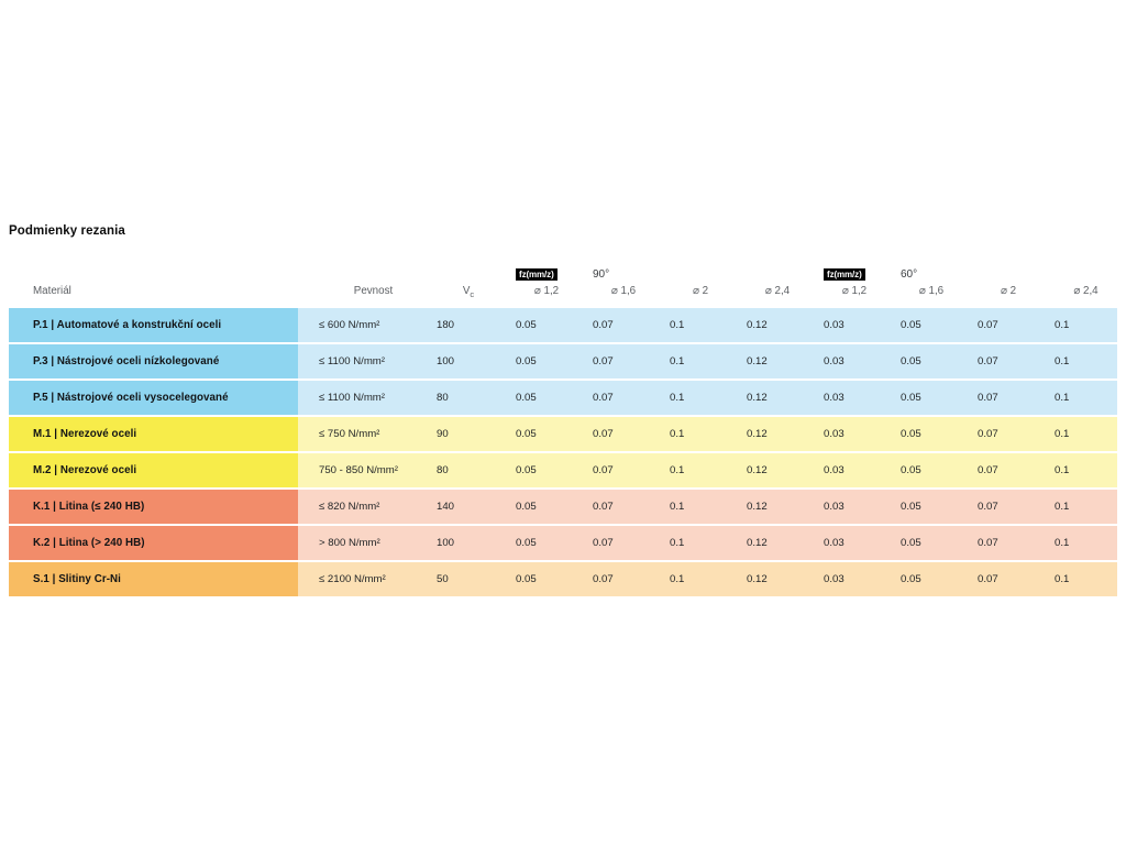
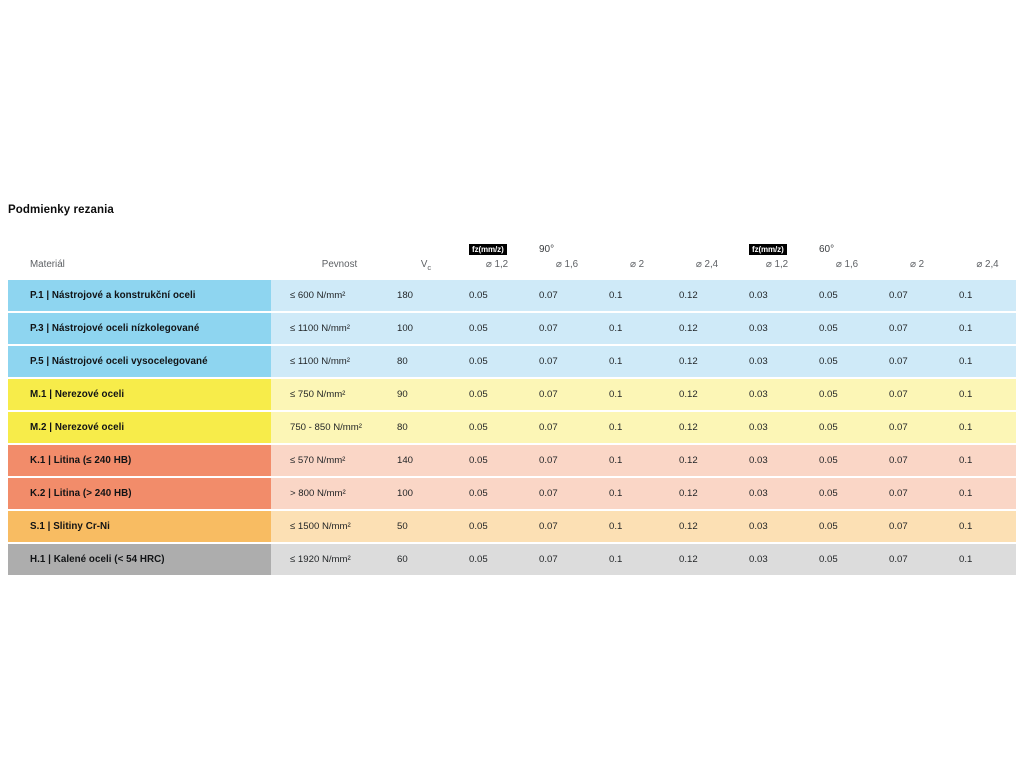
  Podmienky rezania
  Materiál	Pevnost	Vc	fz(mm/z) ⌀ 1,2	90° ⌀ 1,6	⌀ 2	⌀ 2,4	fz(mm/z) ⌀ 1,2	60° ⌀ 1,6	⌀ 2	⌀ 2,4
- P.1 | Automatové a konstrukční oceli	≤ 600 N/mm²	180	0.05	0.07	0.1	0.12	0.03	0.05	0.07	0.1
+ P.1 | Nástrojové a konstrukční oceli	≤ 600 N/mm²	180	0.05	0.07	0.1	0.12	0.03	0.05	0.07	0.1
  P.3 | Nástrojové oceli nízkolegované	≤ 1100 N/mm²	100	0.05	0.07	0.1	0.12	0.03	0.05	0.07	0.1
  P.5 | Nástrojové oceli vysocelegované	≤ 1100 N/mm²	80	0.05	0.07	0.1	0.12	0.03	0.05	0.07	0.1
  M.1 | Nerezové oceli	≤ 750 N/mm²	90	0.05	0.07	0.1	0.12	0.03	0.05	0.07	0.1
  M.2 | Nerezové oceli	750 - 850 N/mm²	80	0.05	0.07	0.1	0.12	0.03	0.05	0.07	0.1
- K.1 | Litina (≤ 240 HB)	≤ 820 N/mm²	140	0.05	0.07	0.1	0.12	0.03	0.05	0.07	0.1
+ K.1 | Litina (≤ 240 HB)	≤ 570 N/mm²	140	0.05	0.07	0.1	0.12	0.03	0.05	0.07	0.1
  K.2 | Litina (> 240 HB)	> 800 N/mm²	100	0.05	0.07	0.1	0.12	0.03	0.05	0.07	0.1
- S.1 | Slitiny Cr-Ni	≤ 2100 N/mm²	50	0.05	0.07	0.1	0.12	0.03	0.05	0.07	0.1
+ S.1 | Slitiny Cr-Ni	≤ 1500 N/mm²	50	0.05	0.07	0.1	0.12	0.03	0.05	0.07	0.1
+ H.1 | Kalené oceli (< 54 HRC)	≤ 1920 N/mm²	60	0.05	0.07	0.1	0.12	0.03	0.05	0.07	0.1
